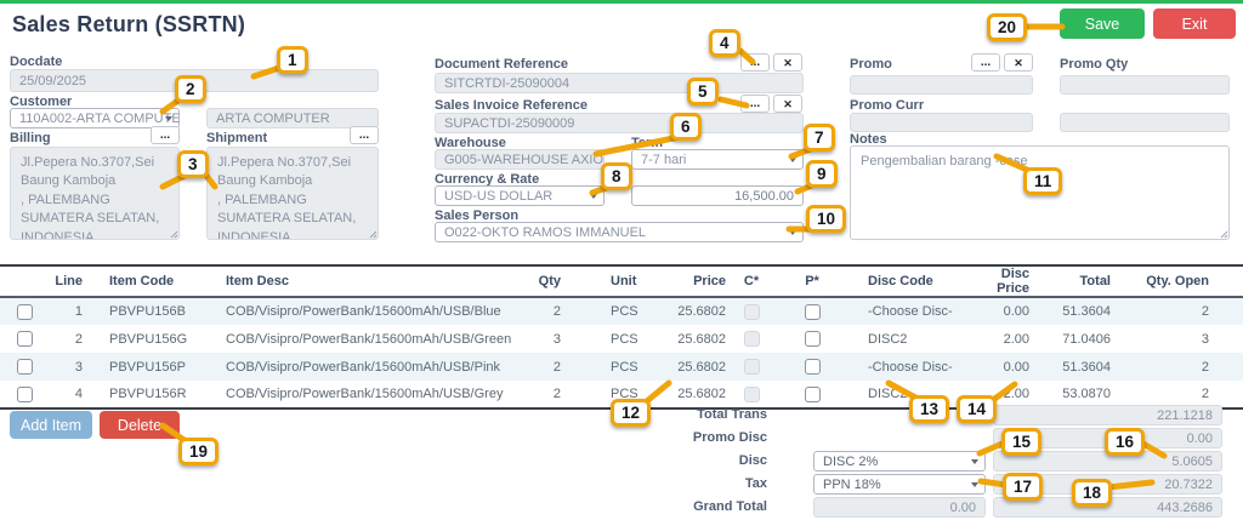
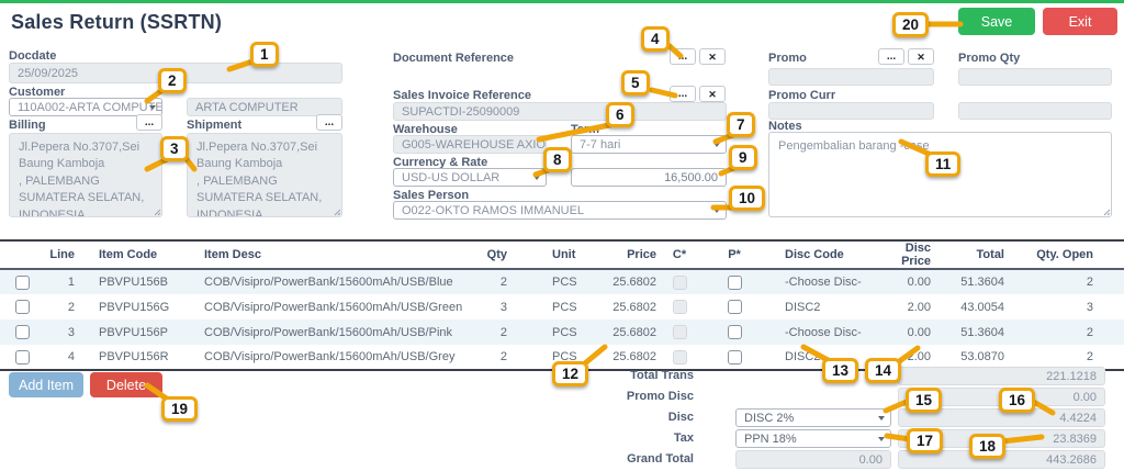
  Sales Return (SSRTN)
  Save
  Exit
  Docdate
  25/09/2025
  Customer
  110A002-ARTA COMPUTE
  ARTA COMPUTER
  Billing
  ...
  Shipment
  ...
  Jl.Pepera No.3707,Sei Baung Kamboja
  , PALEMBANG
  SUMATERA SELATAN,
  INDONESIA
  Jl.Pepera No.3707,Sei Baung Kamboja
  , PALEMBANG
  SUMATERA SELATAN,
  INDONESIA
  Document Reference
  ✕
- SITCRTDI-25090004
  Sales Invoice Reference
  ...
  ✕
  SUPACTDI-25090009
  Warehouse
  G005-WAREHOUSE AXIO
  7-7 hari
  Currency & Rate
  USD-US DOLLAR
  16,500.00
  Sales Person
  O022-OKTO RAMOS IMMANUEL
  Promo
  ...
  ✕
  Promo Qty
  Promo Curr
  Notes
  Pengembalian barang -se
  	Line	Item Code	Item Desc	Qty	Unit	Price	C*	P*	Disc Code	Disc Price	Total	Qty. Open
  	1	PBVPU156B	COB/Visipro/PowerBank/15600mAh/USB/Blue	2	PCS	25.6802			-Choose Disc-	0.00	51.3604	2
- 	2	PBVPU156G	COB/Visipro/PowerBank/15600mAh/USB/Green	3	PCS	25.6802			DISC2	2.00	71.0406	3
+ 	2	PBVPU156G	COB/Visipro/PowerBank/15600mAh/USB/Green	3	PCS	25.6802			DISC2	2.00	43.0054	3
  	3	PBVPU156P	COB/Visipro/PowerBank/15600mAh/USB/Pink	2	PCS	25.6802			-Choose Disc-	0.00	51.3604	2
  	4	PBVPU156R	COB/Visipro/PowerBank/15600mAh/USB/Grey	2	PCS	25.6802			DISC	2.00	53.0870	2
  Add Item
  Delete
  Total Trans
  221.1218
  Promo Disc
  0.00
  Disc
  DISC 2%
- 5.0605
+ 4.4224
  Tax
  PPN 18%
- 20.7322
+ 23.8369
  Grand Total
  0.00
  443.2686
  1
  2
  3
  4
  5
  6
  7
  8
  9
  10
  11
  12
  13
  14
  15
  16
  17
  18
  19
  20
